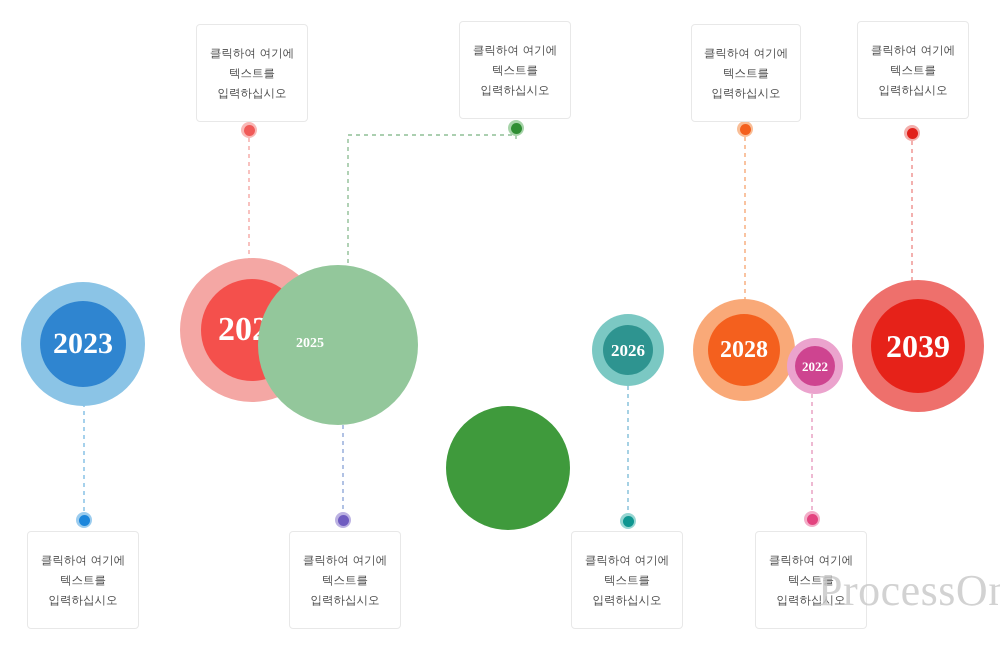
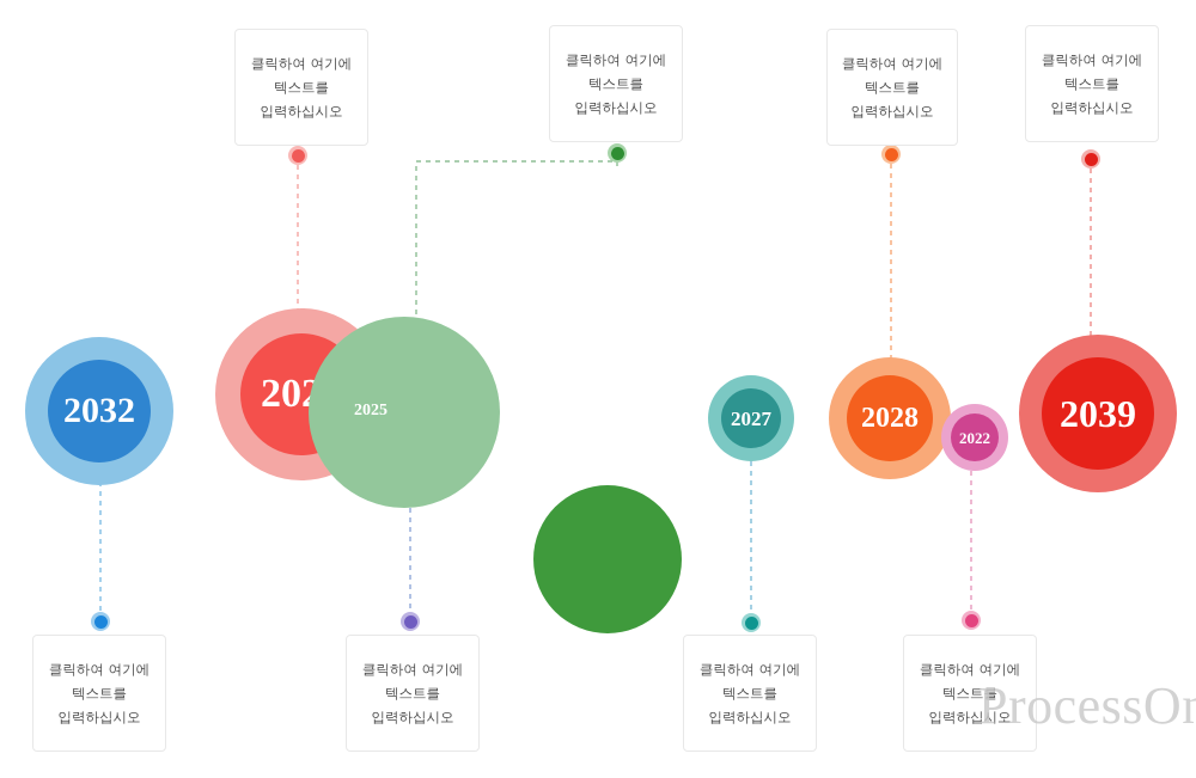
- 2023
+ 2032
  2025
- 2026
+ 2027
  2028
  2022
  2039
  클릭하여 여기에 텍스트를 입력하십시오
  클릭하여 여기에 텍스트를 입력하십시오
  클릭하여 여기에 텍스트를 입력하십시오
  클릭하여 여기에 텍스트를 입력하십시오
  클릭하여 여기에 텍스트를 입력하십시오
  클릭하여 여기에 텍스트를 입력하십시오
  클릭하여 여기에 텍스트를 입력하십시오
  클릭하여 여기에 텍스트를 입력하십시오
  ProcessOn
